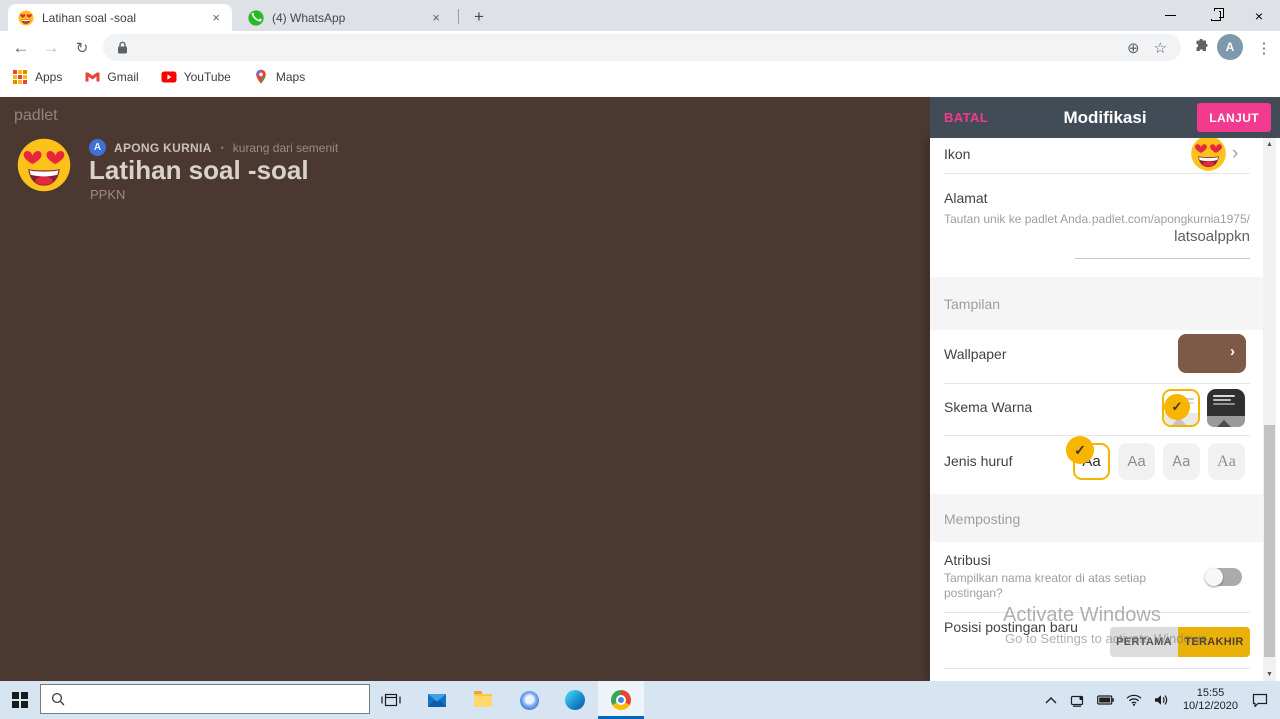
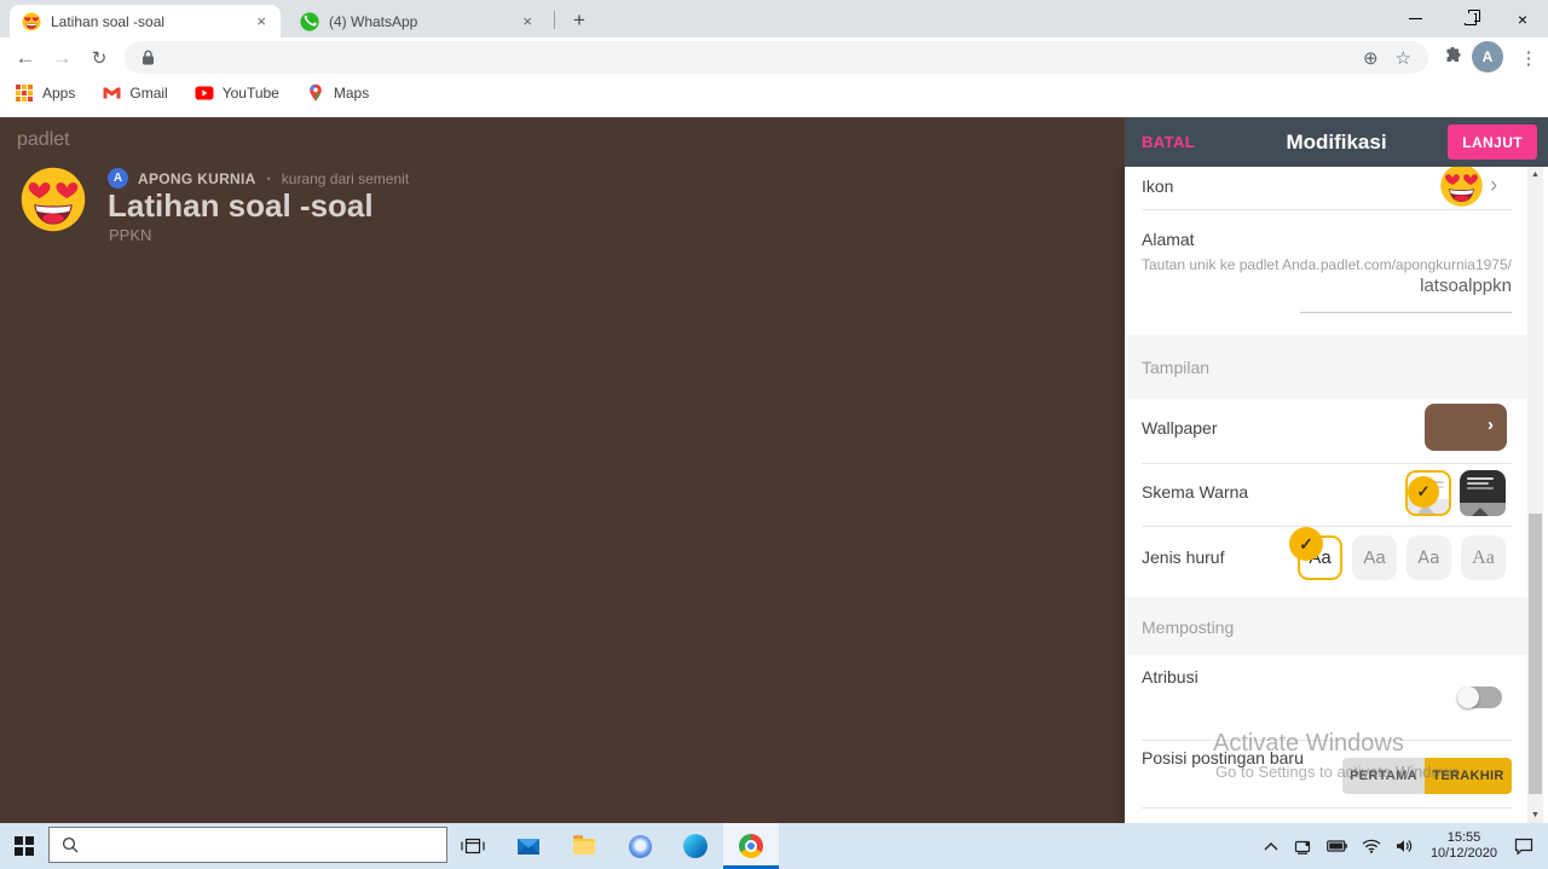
  Latihan soal -soal
  ×
  (4) WhatsApp
  ×
  +
  ×
  ←
  →
  ↻
  ⊕
  ☆
  A
  ⋮
  Apps
  Gmail
  YouTube
  Maps
  padlet
  A
  APONG KURNIA
  •
  kurang dari semenit
  Latihan soal -soal
  PPKN
  Modifikasi
  BATAL
  LANJUT
  Ikon
  ›
  Alamat
  Tautan unik ke padlet Anda.
  padlet.com/apongkurnia1975/
  latsoalppkn
  Tampilan
  Wallpaper
  ›
  Skema Warna
  ✓
  Jenis huruf
  Aa
  Aa
  Aa
  ✓
  Memposting
  Atribusi
- Tampilkan nama kreator di atas setiap postingan?
  Posisi postingan baru
  PERTAMA
  TERAKHIR
  Activate Windows
  Go to Settings to activate Windows
  15:55
  10/12/2020
